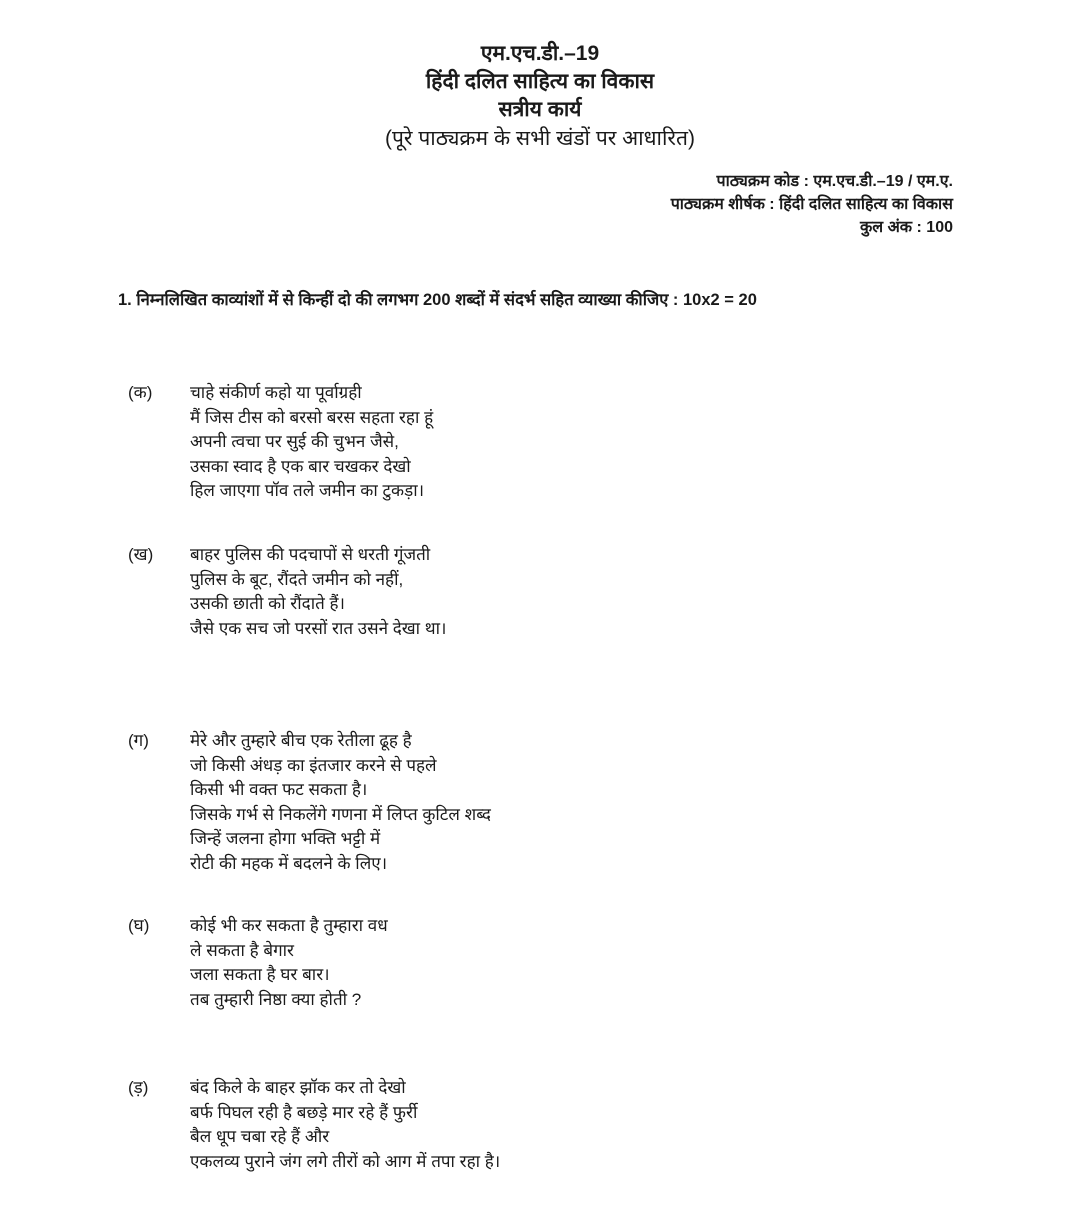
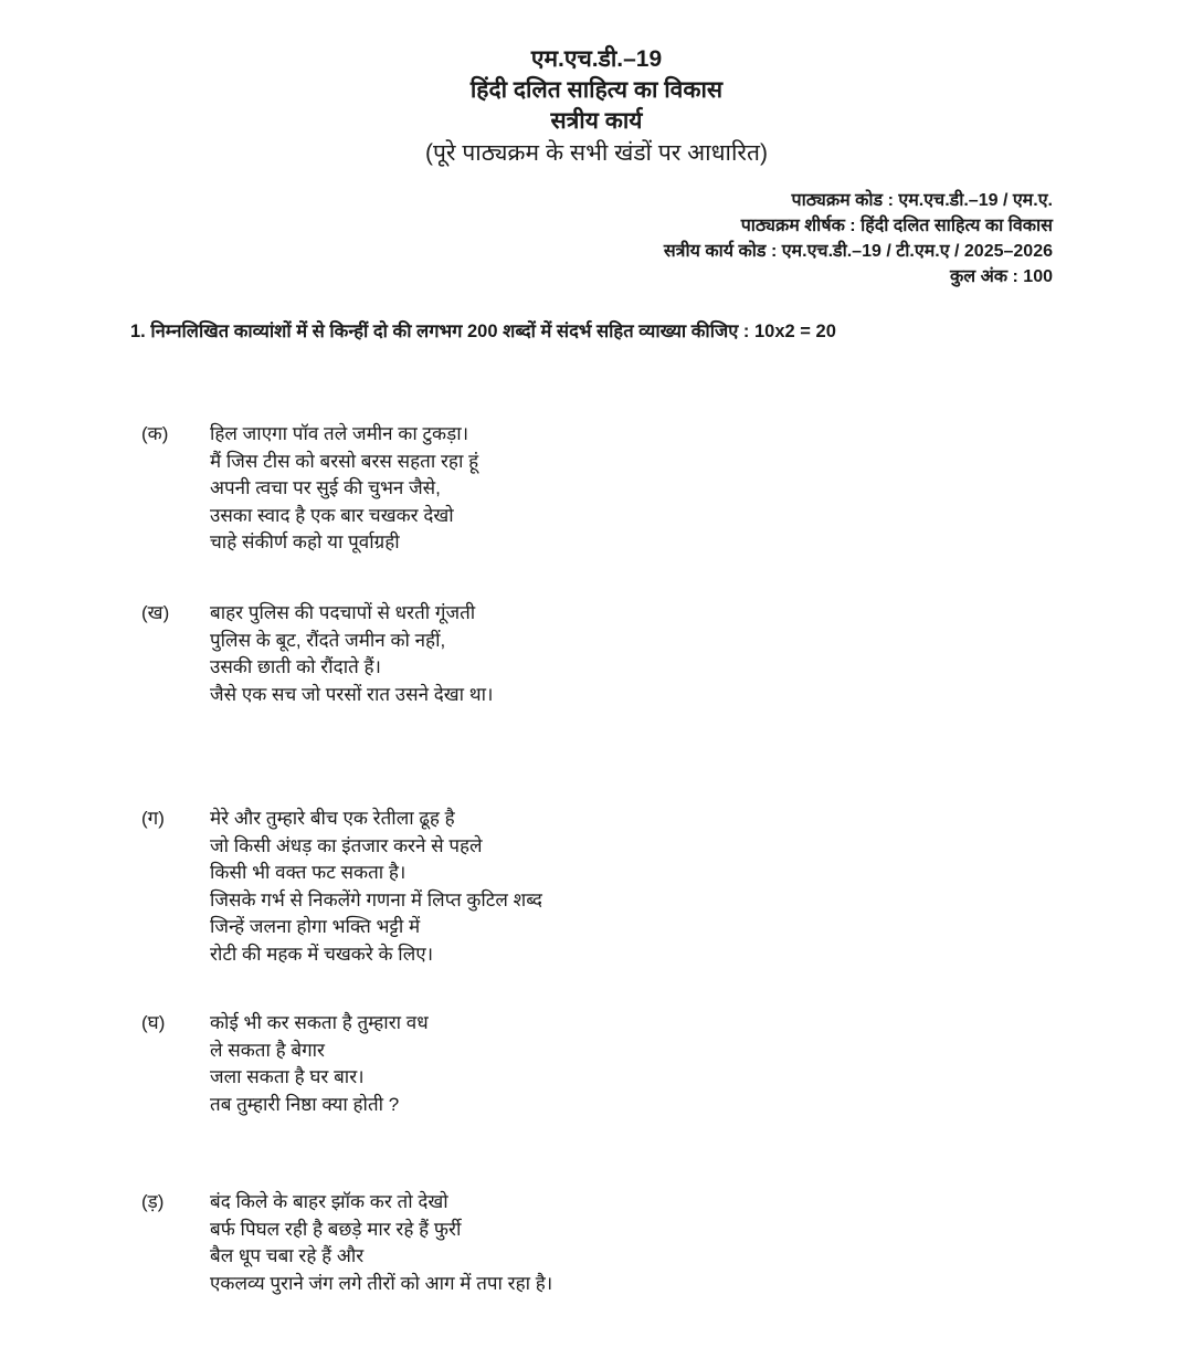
  एम.एच.डी.–19
  हिंदी दलित साहित्य का विकास
  सत्रीय कार्य
  (पूरे पाठ्यक्रम के सभी खंडों पर आधारित)
  पाठ्यक्रम कोड : एम.एच.डी.–19 / एम.ए.
  पाठ्यक्रम शीर्षक : हिंदी दलित साहित्य का विकास
+ सत्रीय कार्य कोड : एम.एच.डी.–19 / टी.एम.ए / 2025–2026
  कुल अंक : 100
  1. निम्नलिखित काव्यांशों में से किन्हीं दो की लगभग 200 शब्दों में संदर्भ सहित व्याख्या कीजिए : 10x2 = 20
  (क)
- चाहे संकीर्ण कहो या पूर्वाग्रही
+ हिल जाएगा पॉव तले जमीन का टुकड़ा।
  मैं जिस टीस को बरसो बरस सहता रहा हूं
  अपनी त्वचा पर सुई की चुभन जैसे,
  उसका स्वाद है एक बार चखकर देखो
- हिल जाएगा पॉव तले जमीन का टुकड़ा।
+ चाहे संकीर्ण कहो या पूर्वाग्रही
  (ख)
  बाहर पुलिस की पदचापों से धरती गूंजती
  पुलिस के बूट, रौंदते जमीन को नहीं,
  उसकी छाती को रौंदाते हैं।
  जैसे एक सच जो परसों रात उसने देखा था।
  (ग)
  मेरे और तुम्हारे बीच एक रेतीला ढूह है
  जो किसी अंधड़ का इंतजार करने से पहले
  किसी भी वक्त फट सकता है।
  जिसके गर्भ से निकलेंगे गणना में लिप्त कुटिल शब्द
  जिन्हें जलना होगा भक्ति भट्टी में
- रोटी की महक में बदलने के लिए।
+ रोटी की महक में चखकरे के लिए।
  (घ)
  कोई भी कर सकता है तुम्हारा वध
  ले सकता है बेगार
  जला सकता है घर बार।
  तब तुम्हारी निष्ठा क्या होती ?
  (ड़)
  बंद किले के बाहर झॉक कर तो देखो
  बर्फ पिघल रही है बछड़े मार रहे हैं फुर्री
  बैल धूप चबा रहे हैं और
  एकलव्य पुराने जंग लगे तीरों को आग में तपा रहा है।
